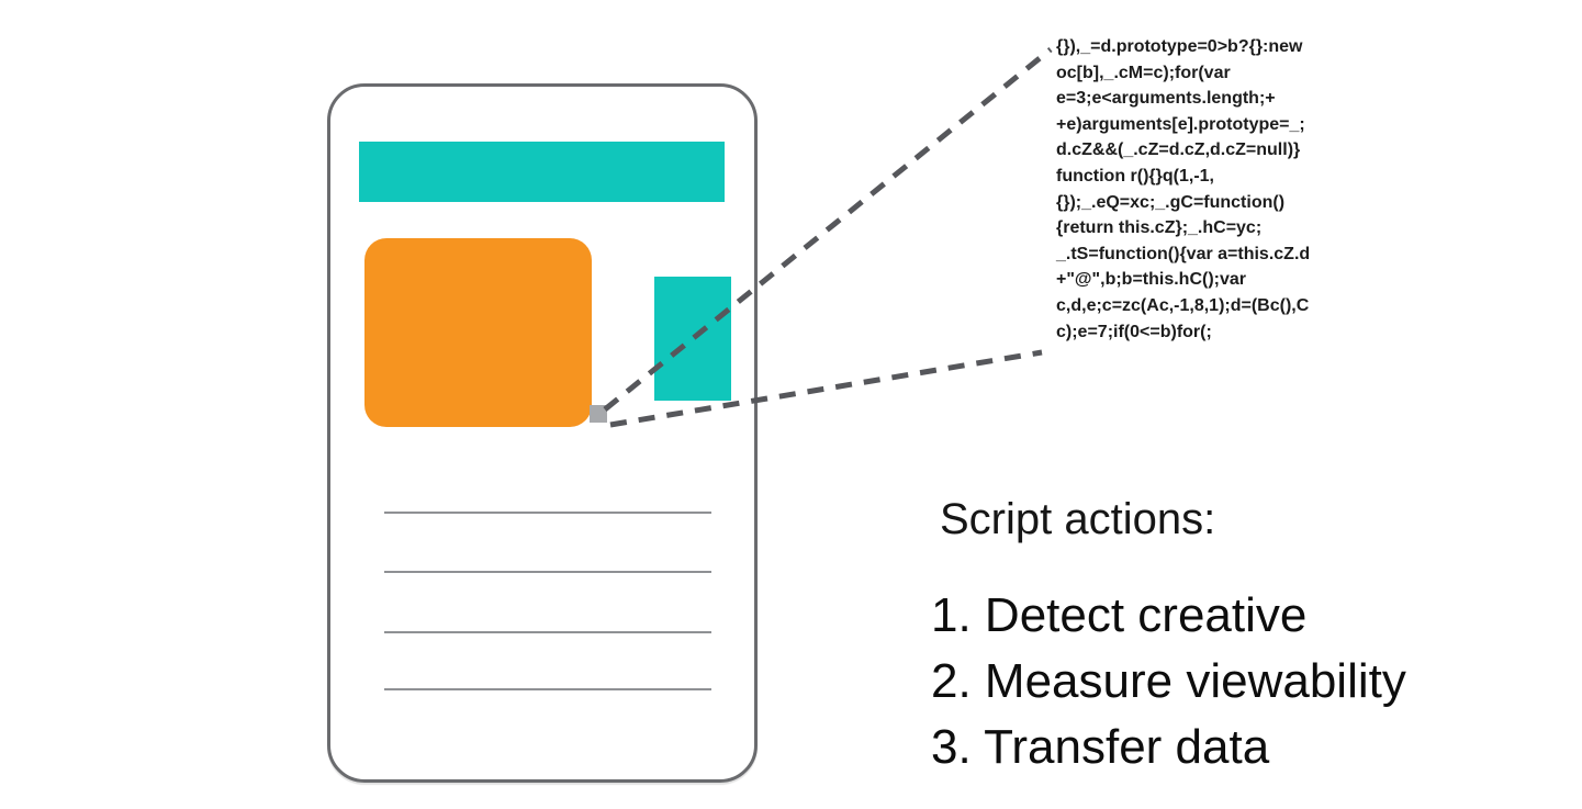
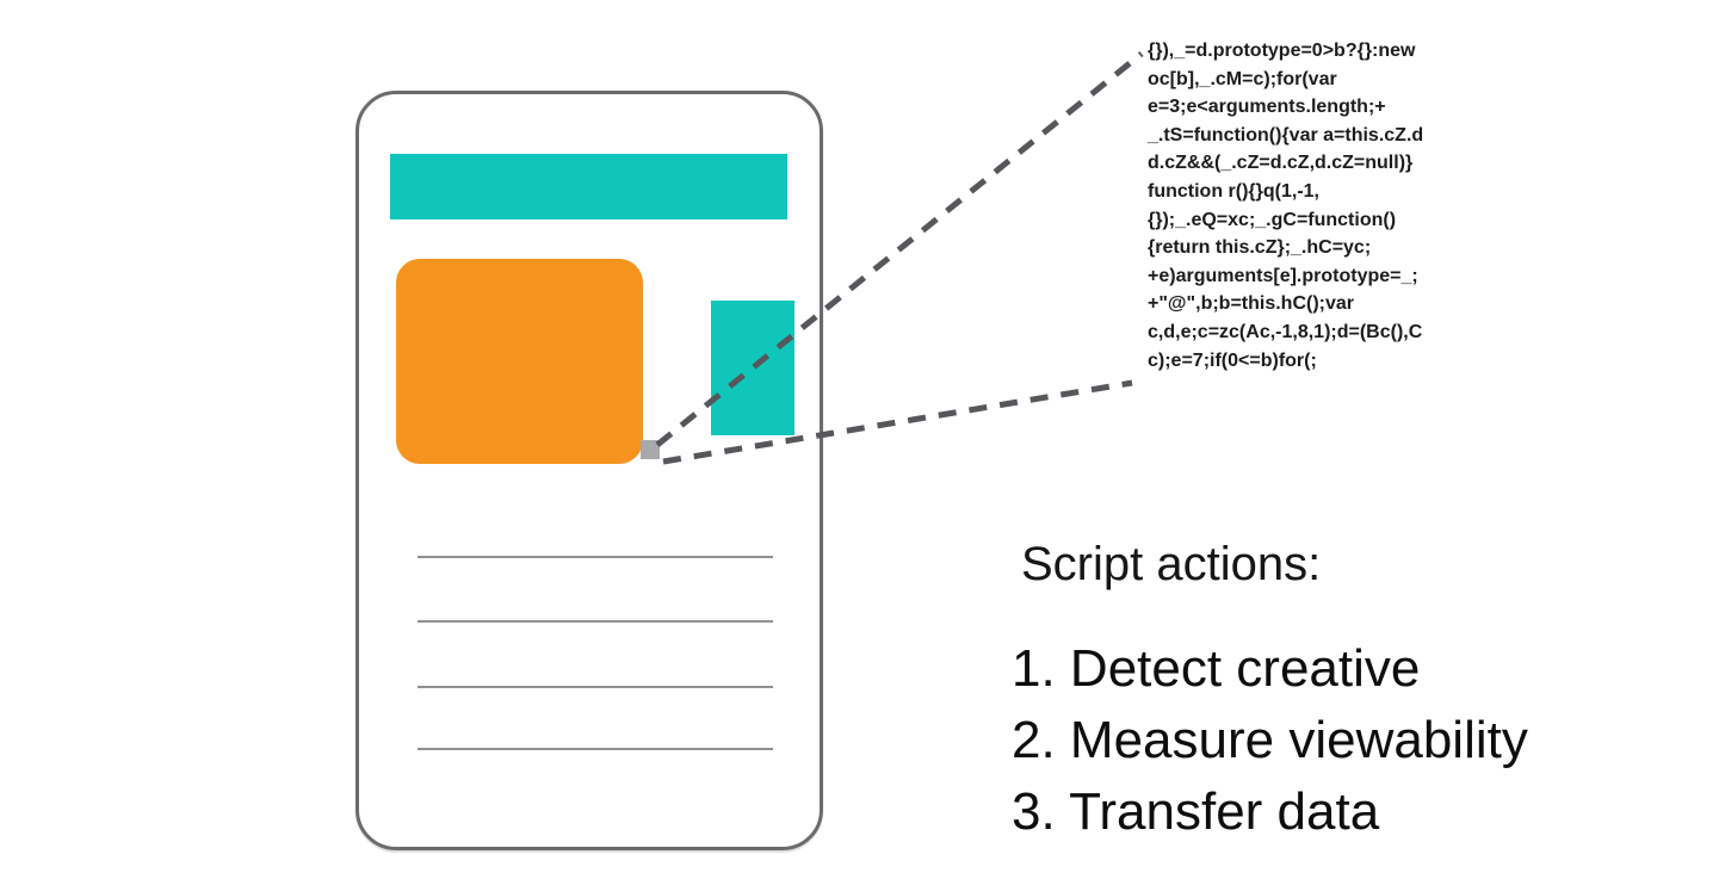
  {}),_=d.prototype=0>b?{}:new
  oc[b],_.cM=c);for(var
  e=3;e<arguments.length;+
- +e)arguments[e].prototype=_;
+ _.tS=function(){var a=this.cZ.d
  d.cZ&&(_.cZ=d.cZ,d.cZ=null)}
  function r(){}q(1,-1,
  {});_.eQ=xc;_.gC=function()
  {return this.cZ};_.hC=yc;
- _.tS=function(){var a=this.cZ.d
+ +e)arguments[e].prototype=_;
  +"@",b;b=this.hC();var
  c,d,e;c=zc(Ac,-1,8,1);d=(Bc(),C
  c);e=7;if(0<=b)for(;
  Script actions:
  1. Detect creative
  2. Measure viewability
  3. Transfer data
